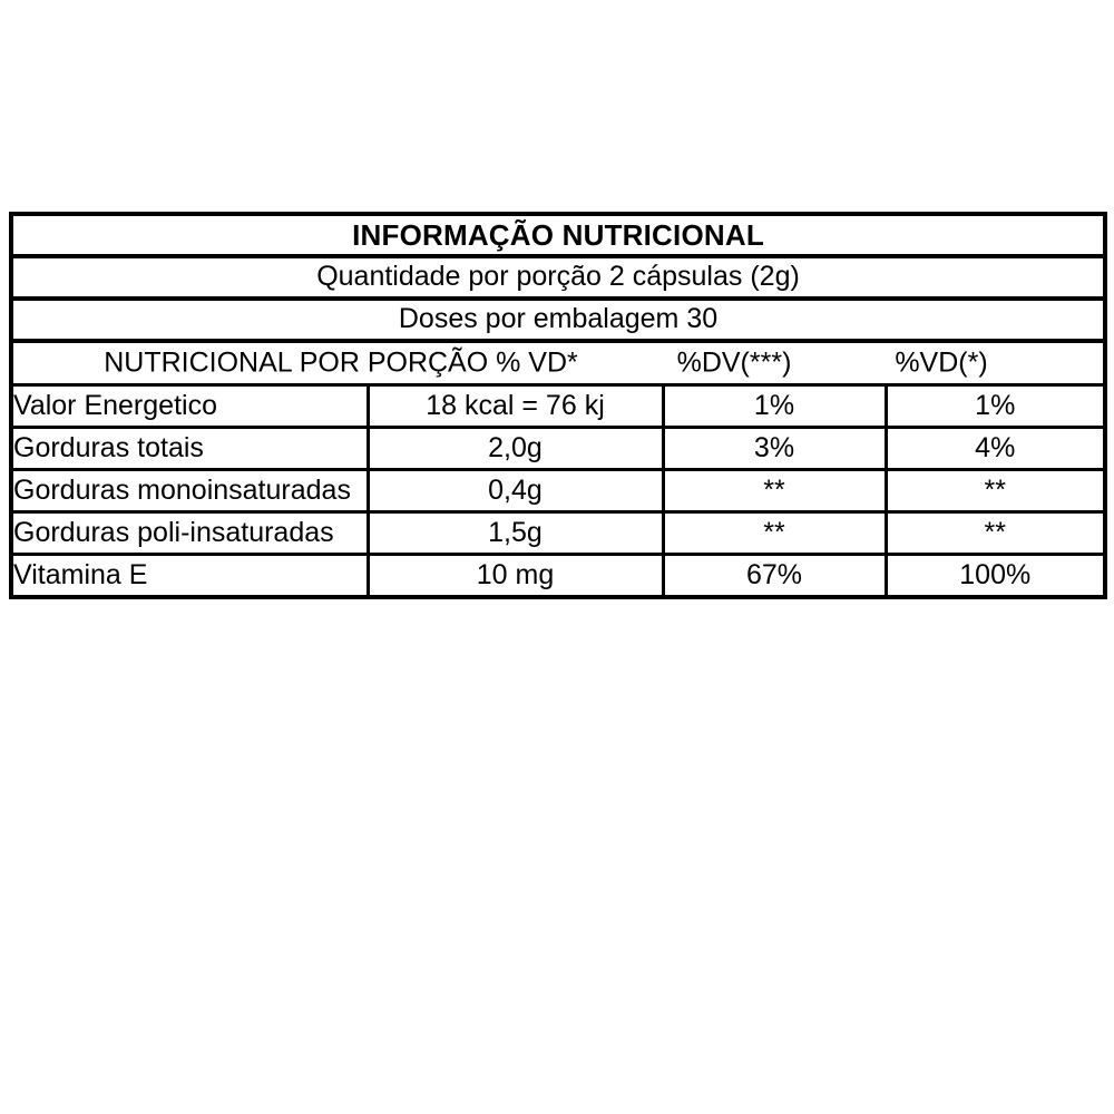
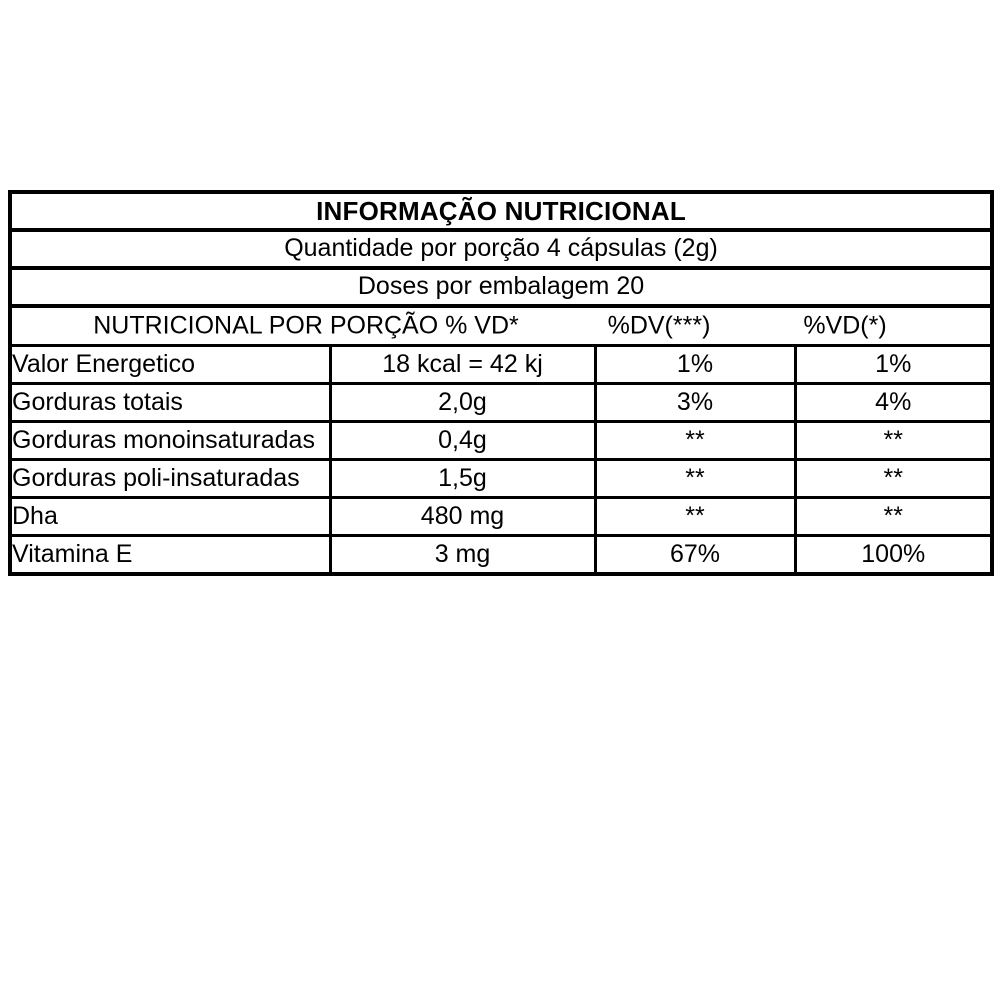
  INFORMAÇÃO NUTRICIONAL
- Quantidade por porção 2 cápsulas (2g)
+ Quantidade por porção 4 cápsulas (2g)
- Doses por embalagem 30
+ Doses por embalagem 20
  NUTRICIONAL POR PORÇÃO % VD* %DV(***) %VD(*)
- Valor Energetico	18 kcal = 76 kj	1%	1%
+ Valor Energetico	18 kcal = 42 kj	1%	1%
  Gorduras totais	2,0g	3%	4%
  Gorduras monoinsaturadas	0,4g	**	**
  Gorduras poli-insaturadas	1,5g	**	**
+ Dha	480 mg	**	**
- Vitamina E	10 mg	67%	100%
+ Vitamina E	3 mg	67%	100%
